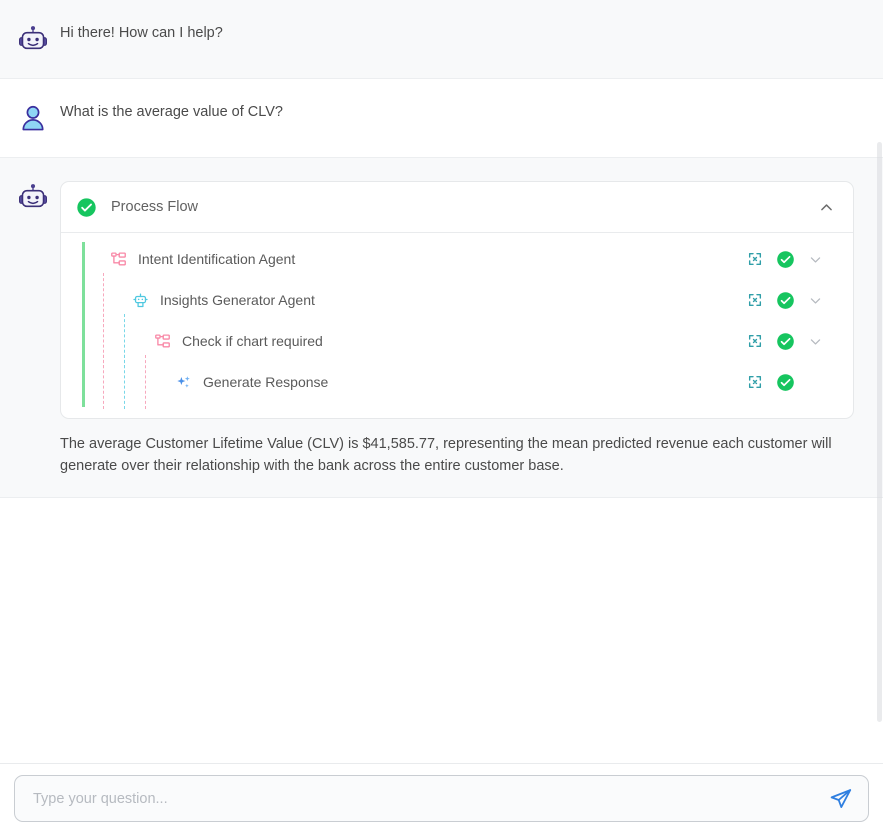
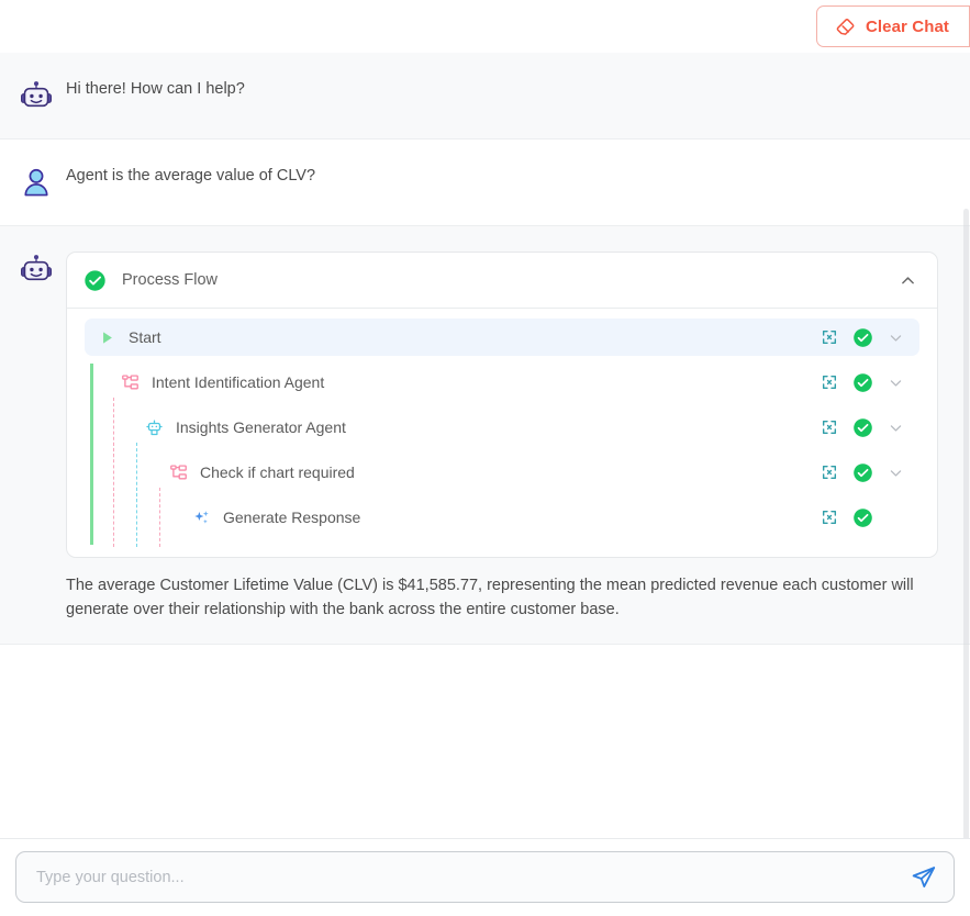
+ Clear Chat
  Hi there! How can I help?
- What is the average value of CLV?
+ Agent is the average value of CLV?
  Process Flow
+ Start
  Intent Identification Agent
  Insights Generator Agent
  Check if chart required
  Generate Response
  The average Customer Lifetime Value (CLV) is $41,585.77, representing the mean predicted revenue each customer will generate over their relationship with the bank across the entire customer base.
  Type your question...
